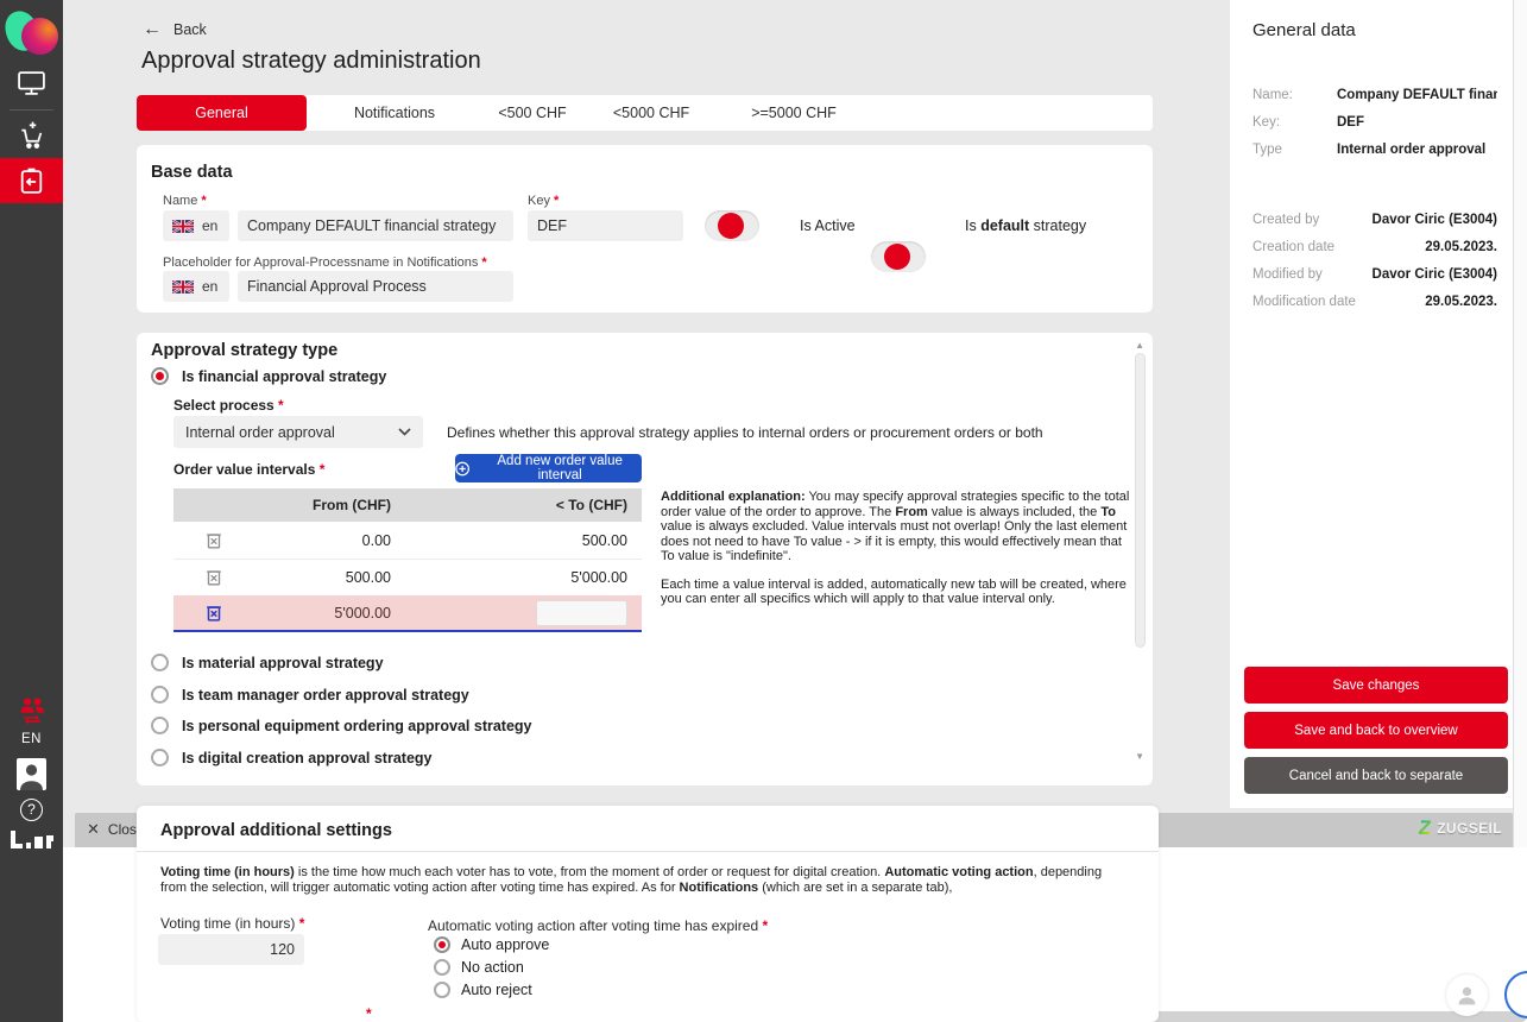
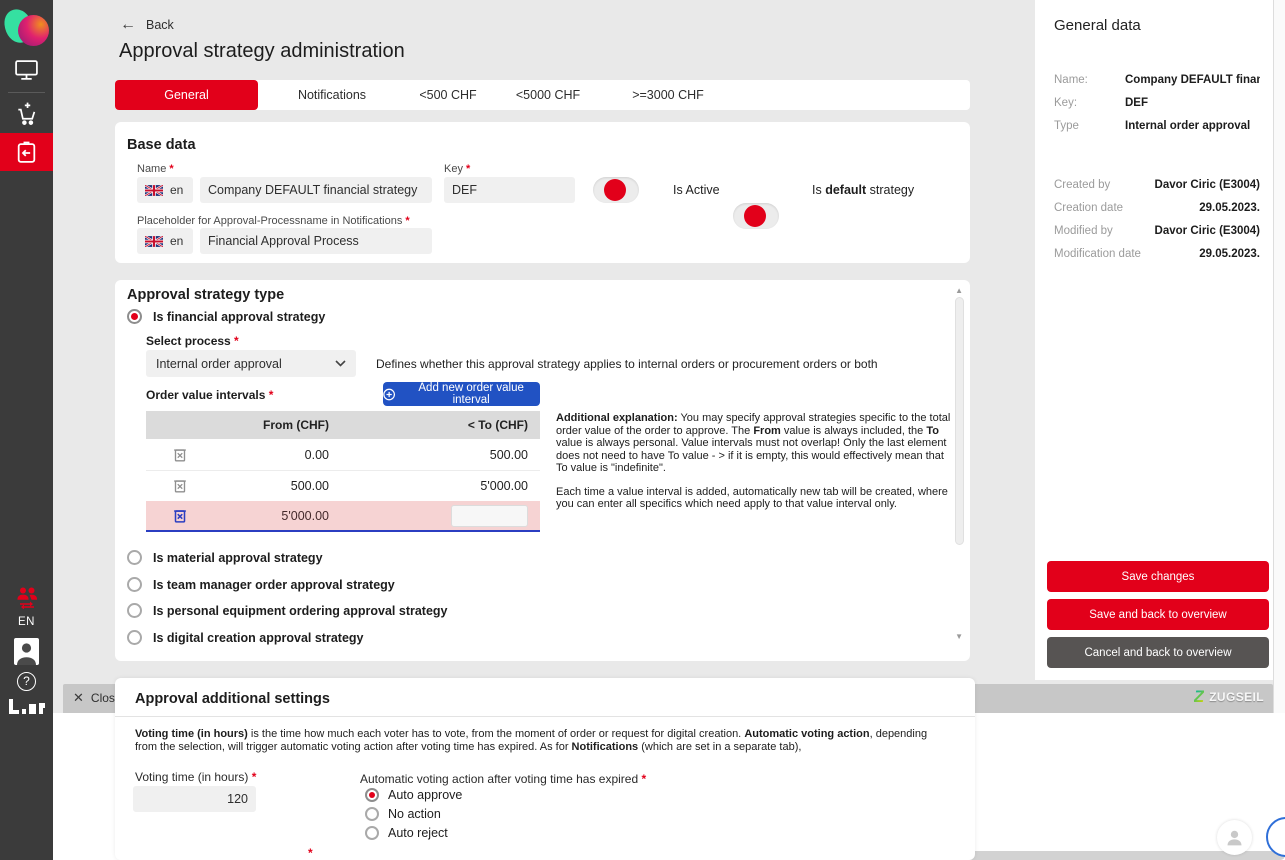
  EN
  ?
  ✕
  Clos
  Z
  ZUGSEIL
  ←
  Back
  Approval strategy administration
  General
  Notifications
  <500 CHF
  <5000 CHF
- >=5000 CHF
+ >=3000 CHF
  Base data
  Name
  en
  Company DEFAULT financial strategy
  Key
  DEF
  Is Active
  Is default strategy
  Placeholder for Approval-Processname in Notifications
  en
  Financial Approval Process
  Approval strategy type
  Is financial approval strategy
  Select process
  Internal order approval
  Defines whether this approval strategy applies to internal orders or procurement orders or both
  Order value intervals
  Add new order value interval
  From (CHF)
  < To (CHF)
  0.00
  500.00
  500.00
  5'000.00
  5'000.00
- Additional explanation: You may specify approval strategies specific to the total order value of the order to approve. The From value is always included, the To value is always excluded. Value intervals must not overlap! Only the last element does not need to have To value - > if it is empty, this would effectively mean that To value is "indefinite".
+ Additional explanation: You may specify approval strategies specific to the total order value of the order to approve. The From value is always included, the To value is always personal. Value intervals must not overlap! Only the last element does not need to have To value - > if it is empty, this would effectively mean that To value is "indefinite".
- Each time a value interval is added, automatically new tab will be created, where you can enter all specifics which will apply to that value interval only.
+ Each time a value interval is added, automatically new tab will be created, where you can enter all specifics which need apply to that value interval only.
  Is material approval strategy
  Is team manager order approval strategy
  Is personal equipment ordering approval strategy
  Is digital creation approval strategy
  ▲
  ▼
  Approval additional settings
  Voting time (in hours) is the time how much each voter has to vote, from the moment of order or request for digital creation. Automatic voting action, depending from the selection, will trigger automatic voting action after voting time has expired. As for Notifications (which are set in a separate tab),
  Voting time (in hours)
  120
  Automatic voting action after voting time has expired
  Auto approve
  No action
  Auto reject
  General data
  Name:
  Company DEFAULT finan
  Key:
  DEF
  Type
  Internal order approval
  Created by
  Davor Ciric (E3004)
  Creation date
  29.05.2023.
  Modified by
  Davor Ciric (E3004)
  Modification date
  29.05.2023.
  Save changes
  Save and back to overview
- Cancel and back to separate
+ Cancel and back to overview
